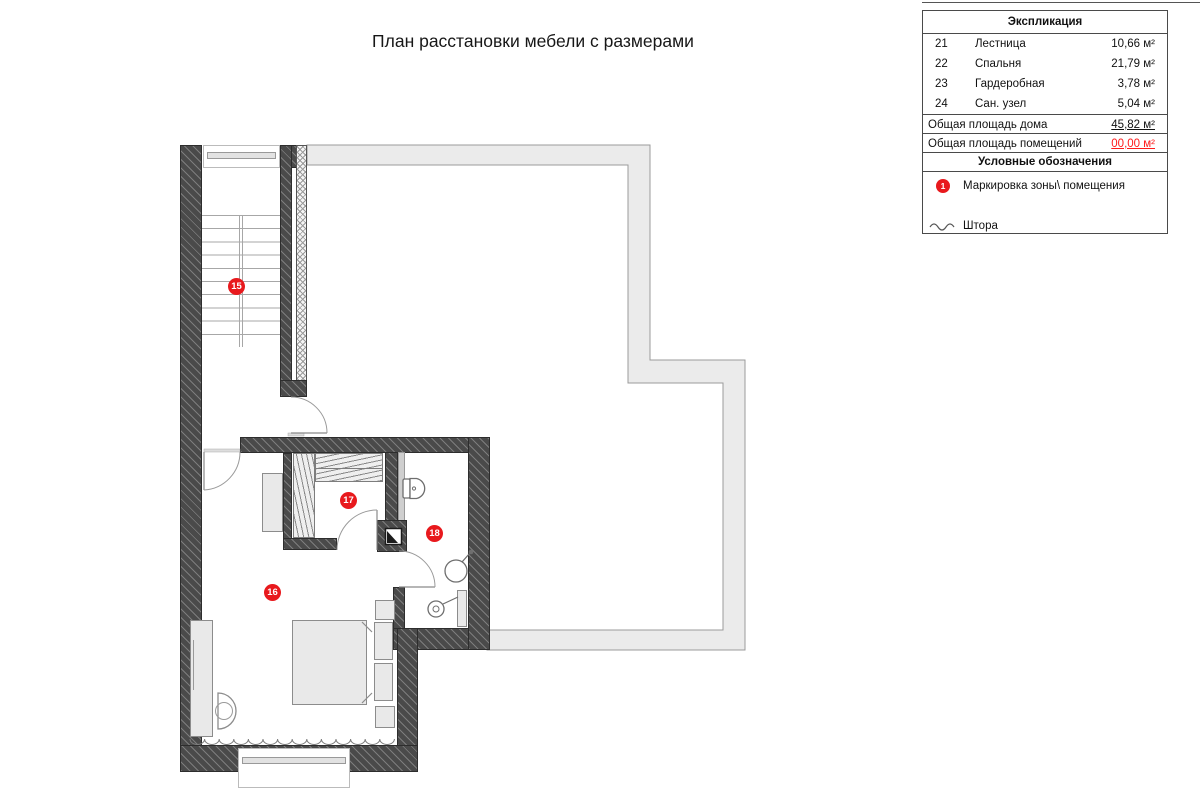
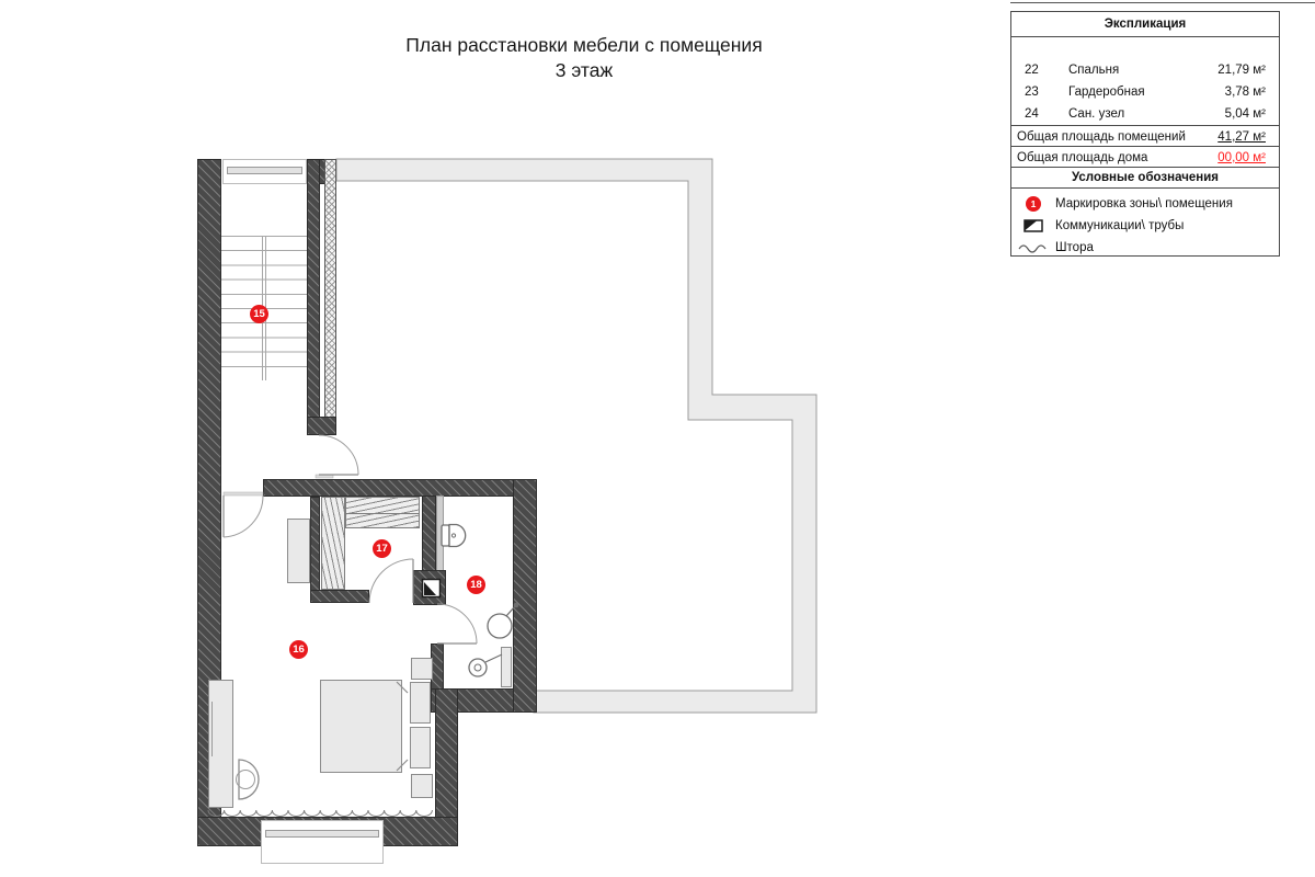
- План расстановки мебели с размерами
+ План расстановки мебели с помещения
+ 3 этаж
  15
  16
  17
  18
  Экспликация
- 21
- Лестница
- 10,66 м²
  22
  Спальня
  21,79 м²
  23
  Гардеробная
  3,78 м²
  24
  Сан. узел
  5,04 м²
- Общая площадь дома
+ Общая площадь помещений
- 45,82 м²
+ 41,27 м²
- Общая площадь помещений
+ Общая площадь дома
  00,00 м²
  Условные обозначения
  1
  Маркировка зоны\ помещения
+ Коммуникации\ трубы
  Штора
